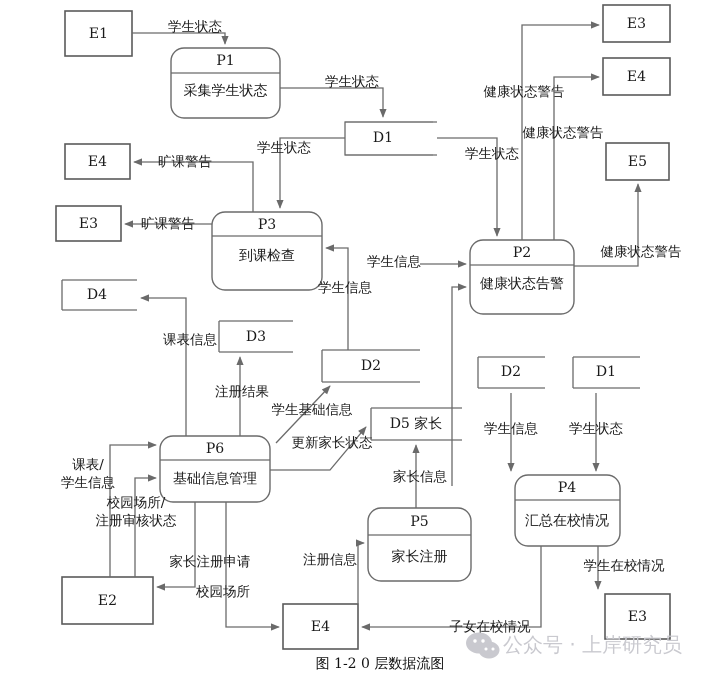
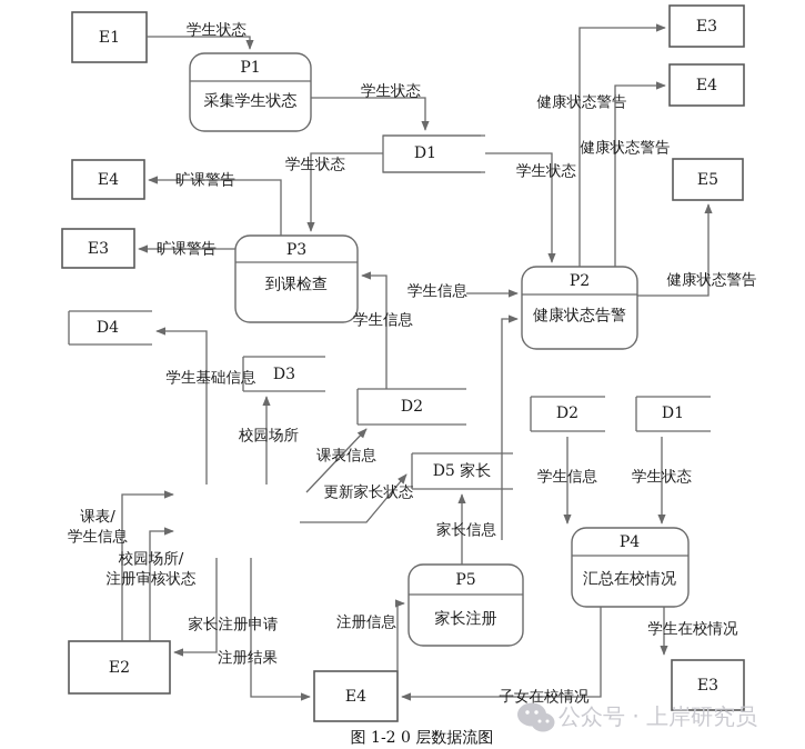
  E1
  E4
  E3
  E3
  E4
  E5
  E2
  E4
  E3
  D1
  D4
  D3
  D2
  D5 家长
  D2
  D1
  P1
  采集学生状态
  P3
  到课检查
  P2
  健康状态告警
- P6
- 基础信息管理
  P5
  家长注册
  P4
  汇总在校情况
  学生状态
  学生状态
  学生状态
  学生状态
  旷课警告
  旷课警告
  健康状态警告
  健康状态警告
  健康状态警告
  学生信息
  学生信息
- 课表信息
+ 学生基础信息
- 注册结果
+ 校园场所
- 学生基础信息
+ 课表信息
  更新家长状态
  家长信息
  课表/
  学生信息
  校园场所/
  注册审核状态
  家长注册申请
- 校园场所
+ 注册结果
  注册信息
  学生信息
  学生状态
  学生在校情况
  子女在校情况
  图 1-2 0 层数据流图
  公众号 · 上岸研究员
